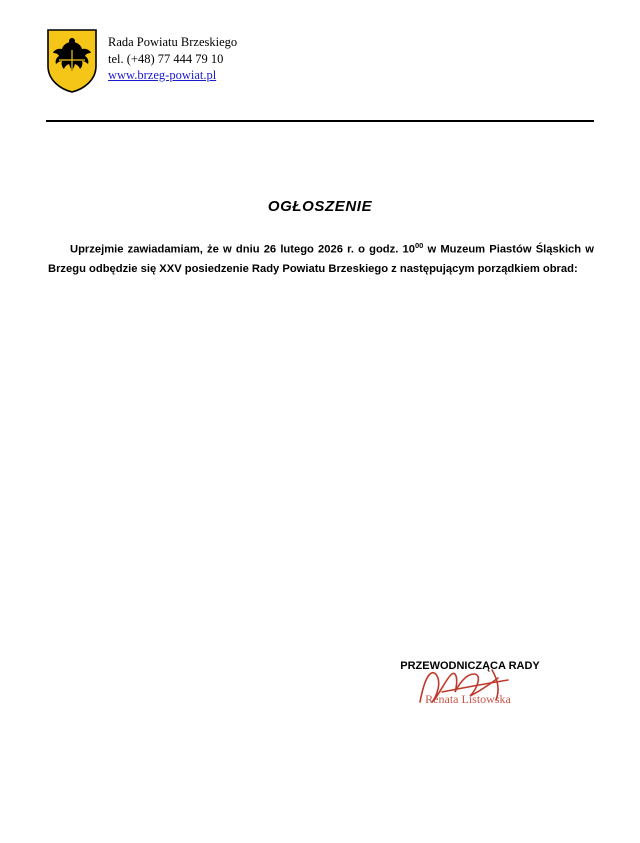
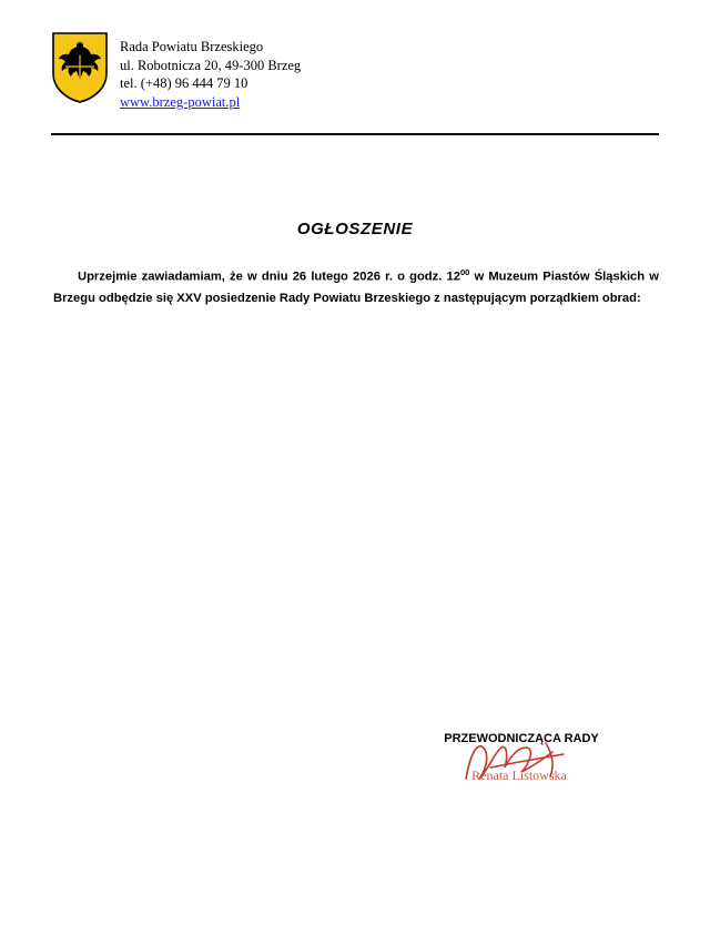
  Rada Powiatu Brzeskiego
+ ul. Robotnicza 20, 49-300 Brzeg
- tel. (+48) 77 444 79 10
+ tel. (+48) 96 444 79 10
  www.brzeg-powiat.pl
  OGŁOSZENIE
- Uprzejmie zawiadamiam, że w dniu 26 lutego 2026 r. o godz. 1000 w Muzeum Piastów Śląskich w Brzegu odbędzie się XXV posiedzenie Rady Powiatu Brzeskiego z następującym porządkiem obrad:
+ Uprzejmie zawiadamiam, że w dniu 26 lutego 2026 r. o godz. 1200 w Muzeum Piastów Śląskich w Brzegu odbędzie się XXV posiedzenie Rady Powiatu Brzeskiego z następującym porządkiem obrad:
  PRZEWODNICZĄCA RADY
  Renata Listowska
